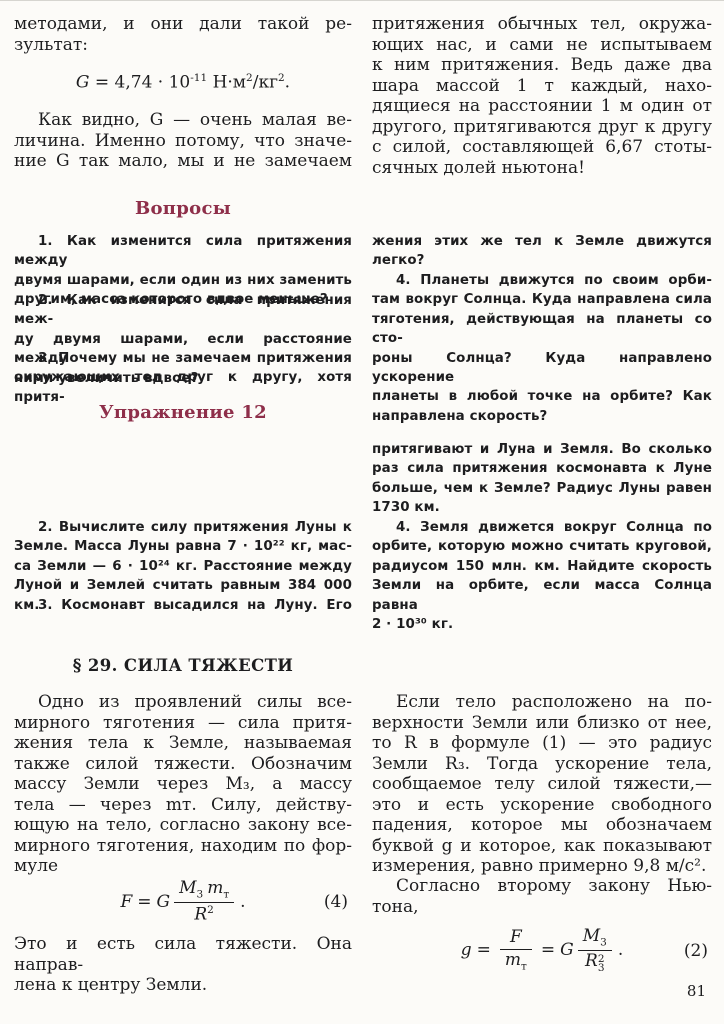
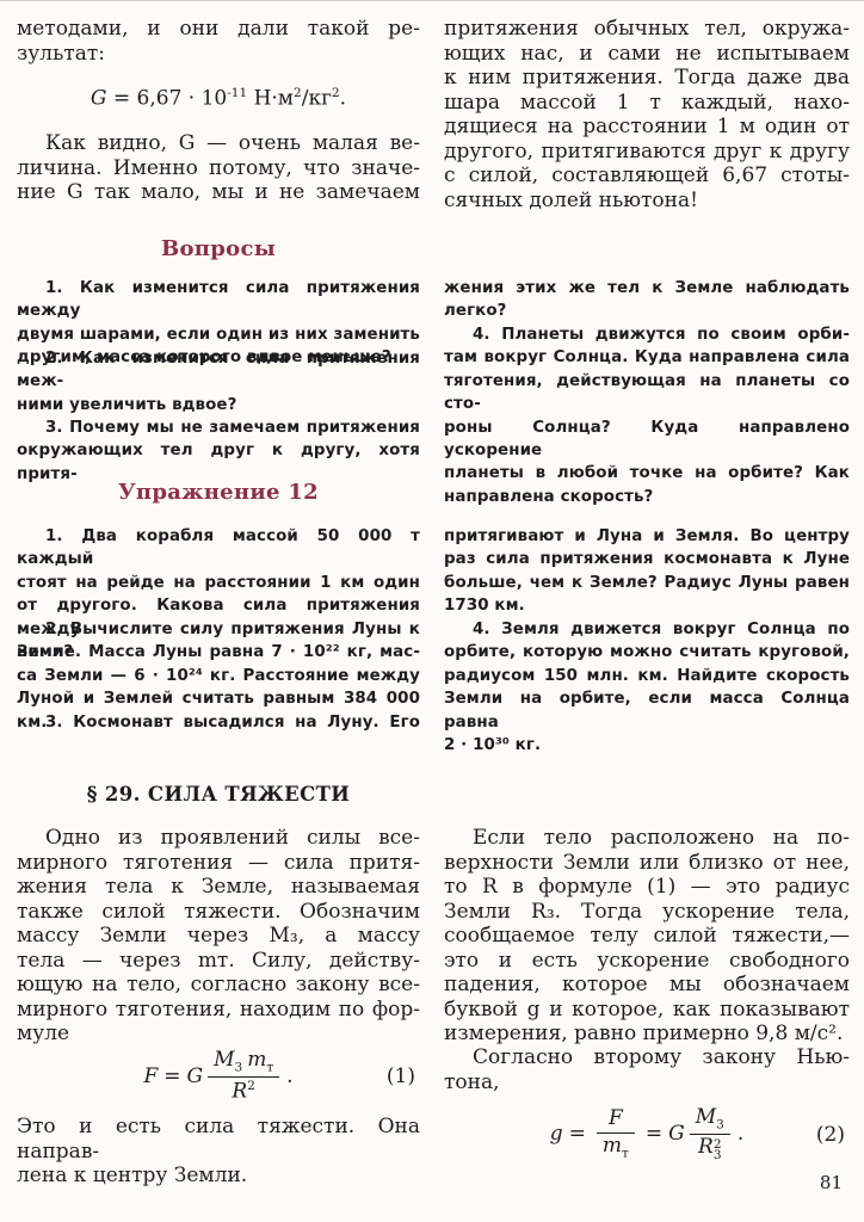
  методами, и они дали такой ре-
  зультат:
- G = 4,74 · 10-11 Н·м2/кг2.
+ G = 6,67 · 10-11 Н·м2/кг2.
  Как видно, G — очень малая ве-
  личина. Именно потому, что значе-
  ние G так мало, мы и не замечаем
  Вопросы
  1. Как изменится сила притяжения между
  двумя шарами, если один из них заменить
  другим, масса которого вдвое меньше?
  2. Как изменится сила притяжения меж-
- ду двумя шарами, если расстояние между
  ними увеличить вдвое?
  3. Почему мы не замечаем притяжения
  окружающих тел друг к другу, хотя притя-
  Упражнение 12
+ 1. Два корабля массой 50 000 т каждый
+ стоят на рейде на расстоянии 1 км один
+ от другого. Какова сила притяжения между
+ ними?
  2. Вычислите силу притяжения Луны к
  Земле. Масса Луны равна 7 · 10²² кг, мас-
  са Земли — 6 · 10²⁴ кг. Расстояние между
  Луной и Землей считать равным 384 000 км.
  3. Космонавт высадился на Луну. Его
  § 29. СИЛА ТЯЖЕСТИ
  Одно из проявлений силы все-
  мирного тяготения — сила притя-
  жения тела к Земле, называемая
  также силой тяжести. Обозначим
  массу Земли через M₃, а массу
  тела — через mт. Силу, действу-
  ющую на тело, согласно закону все-
  мирного тяготения, находим по фор-
  муле
  F = G
  M3mт
  R2
  .
- (4)
+ (1)
  Это и есть сила тяжести. Она направ-
  лена к центру Земли.
  притяжения обычных тел, окружа-
  ющих нас, и сами не испытываем
- к ним притяжения. Ведь даже два
+ к ним притяжения. Тогда даже два
  шара массой 1 т каждый, нахо-
  дящиеся на расстоянии 1 м один от
  другого, притягиваются друг к другу
  с силой, составляющей 6,67 стоты-
  сячных долей ньютона!
- жения этих же тел к Земле движутся
+ жения этих же тел к Земле наблюдать
  легко?
  4. Планеты движутся по своим орби-
  там вокруг Солнца. Куда направлена сила
  тяготения, действующая на планеты со сто-
  роны Солнца? Куда направлено ускорение
  планеты в любой точке на орбите? Как
  направлена скорость?
- притягивают и Луна и Земля. Во сколько
+ притягивают и Луна и Земля. Во центру
  раз сила притяжения космонавта к Луне
  больше, чем к Земле? Радиус Луны равен
  1730 км.
  4. Земля движется вокруг Солнца по
  орбите, которую можно считать круговой,
  радиусом 150 млн. км. Найдите скорость
  Земли на орбите, если масса Солнца равна
  2 · 10³⁰ кг.
  Если тело расположено на по-
  верхности Земли или близко от нее,
  то R в формуле (1) — это радиус
  Земли R₃. Тогда ускорение тела,
  сообщаемое телу силой тяжести,—
  это и есть ускорение свободного
  падения, которое мы обозначаем
  буквой g и которое, как показывают
  измерения, равно примерно 9,8 м/с².
  Согласно второму закону Нью-
  тона,
  g =
  F
  mт
  = G
  M3
  R
  2
  3
  .
  (2)
  81
